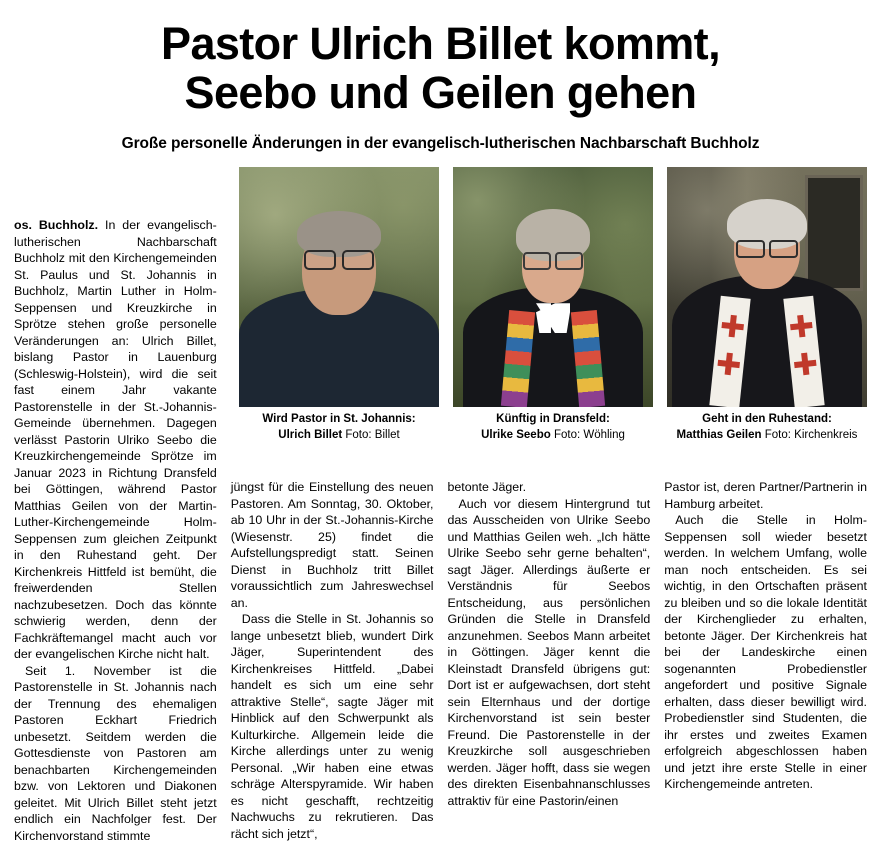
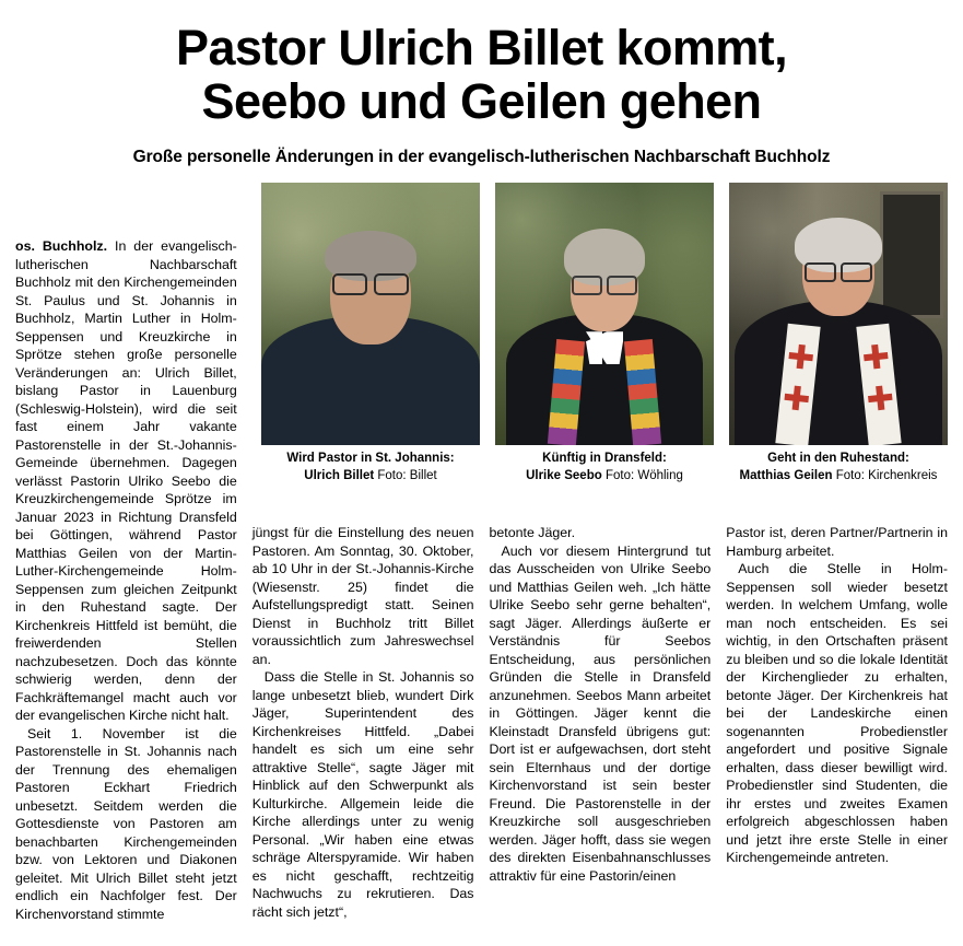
  Pastor Ulrich Billet kommt,
  Seebo und Geilen gehen
  Große personelle Änderungen in der evangelisch-lutherischen Nachbarschaft Buchholz
  Wird Pastor in St. Johannis:
  Ulrich Billet Foto: Billet
  Künftig in Dransfeld:
  Ulrike Seebo Foto: Wöhling
  Geht in den Ruhestand:
  Matthias Geilen Foto: Kirchenkreis
- os. Buchholz. In der evangelisch-lutherischen Nachbarschaft Buchholz mit den Kirchengemeinden St. Paulus und St. Johannis in Buchholz, Martin Luther in Holm-Seppensen und Kreuzkirche in Sprötze stehen große personelle Veränderungen an: Ulrich Billet, bislang Pastor in Lauenburg (Schleswig-Holstein), wird die seit fast einem Jahr vakante Pastorenstelle in der St.-Johannis-Gemeinde übernehmen. Dagegen verlässt Pastorin Ulriko Seebo die Kreuzkirchengemeinde Sprötze im Januar 2023 in Richtung Dransfeld bei Göttingen, während Pastor Matthias Geilen von der Martin-Luther-Kirchengemeinde Holm-Seppensen zum gleichen Zeitpunkt in den Ruhestand geht. Der Kirchenkreis Hittfeld ist bemüht, die freiwerdenden Stellen nachzubesetzen. Doch das könnte schwierig werden, denn der Fachkräftemangel macht auch vor der evangelischen Kirche nicht halt.
+ os. Buchholz. In der evangelisch-lutherischen Nachbarschaft Buchholz mit den Kirchengemeinden St. Paulus und St. Johannis in Buchholz, Martin Luther in Holm-Seppensen und Kreuzkirche in Sprötze stehen große personelle Veränderungen an: Ulrich Billet, bislang Pastor in Lauenburg (Schleswig-Holstein), wird die seit fast einem Jahr vakante Pastorenstelle in der St.-Johannis-Gemeinde übernehmen. Dagegen verlässt Pastorin Ulriko Seebo die Kreuzkirchengemeinde Sprötze im Januar 2023 in Richtung Dransfeld bei Göttingen, während Pastor Matthias Geilen von der Martin-Luther-Kirchengemeinde Holm-Seppensen zum gleichen Zeitpunkt in den Ruhestand sagte. Der Kirchenkreis Hittfeld ist bemüht, die freiwerdenden Stellen nachzubesetzen. Doch das könnte schwierig werden, denn der Fachkräftemangel macht auch vor der evangelischen Kirche nicht halt.
  Seit 1. November ist die Pastorenstelle in St. Johannis nach der Trennung des ehemaligen Pastoren Eckhart Friedrich unbesetzt. Seitdem werden die Gottesdienste von Pastoren am benachbarten Kirchengemeinden bzw. von Lektoren und Diakonen geleitet. Mit Ulrich Billet steht jetzt endlich ein Nachfolger fest. Der Kirchenvorstand stimmte
  jüngst für die Einstellung des neuen Pastoren. Am Sonntag, 30. Oktober, ab 10 Uhr in der St.-Johannis-Kirche (Wiesenstr. 25) findet die Aufstellungspredigt statt. Seinen Dienst in Buchholz tritt Billet voraussichtlich zum Jahreswechsel an.
  Dass die Stelle in St. Johannis so lange unbesetzt blieb, wundert Dirk Jäger, Superintendent des Kirchenkreises Hittfeld. „Dabei handelt es sich um eine sehr attraktive Stelle“, sagte Jäger mit Hinblick auf den Schwerpunkt als Kulturkirche. Allgemein leide die Kirche allerdings unter zu wenig Personal. „Wir haben eine etwas schräge Alterspyramide. Wir haben es nicht geschafft, rechtzeitig Nachwuchs zu rekrutieren. Das rächt sich jetzt“,
  betonte Jäger.
  Auch vor diesem Hintergrund tut das Ausscheiden von Ulrike Seebo und Matthias Geilen weh. „Ich hätte Ulrike Seebo sehr gerne behalten“, sagt Jäger. Allerdings äußerte er Verständnis für Seebos Entscheidung, aus persönlichen Gründen die Stelle in Dransfeld anzunehmen. Seebos Mann arbeitet in Göttingen. Jäger kennt die Kleinstadt Dransfeld übrigens gut: Dort ist er aufgewachsen, dort steht sein Elternhaus und der dortige Kirchenvorstand ist sein bester Freund. Die Pastorenstelle in der Kreuzkirche soll ausgeschrieben werden. Jäger hofft, dass sie wegen des direkten Eisenbahnanschlusses attraktiv für eine Pastorin/einen
  Pastor ist, deren Partner/Partnerin in Hamburg arbeitet.
  Auch die Stelle in Holm-Seppensen soll wieder besetzt werden. In welchem Umfang, wolle man noch entscheiden. Es sei wichtig, in den Ortschaften präsent zu bleiben und so die lokale Identität der Kirchenglieder zu erhalten, betonte Jäger. Der Kirchenkreis hat bei der Landeskirche einen sogenannten Probedienstler angefordert und positive Signale erhalten, dass dieser bewilligt wird. Probedienstler sind Studenten, die ihr erstes und zweites Examen erfolgreich abgeschlossen haben und jetzt ihre erste Stelle in einer Kirchengemeinde antreten.
